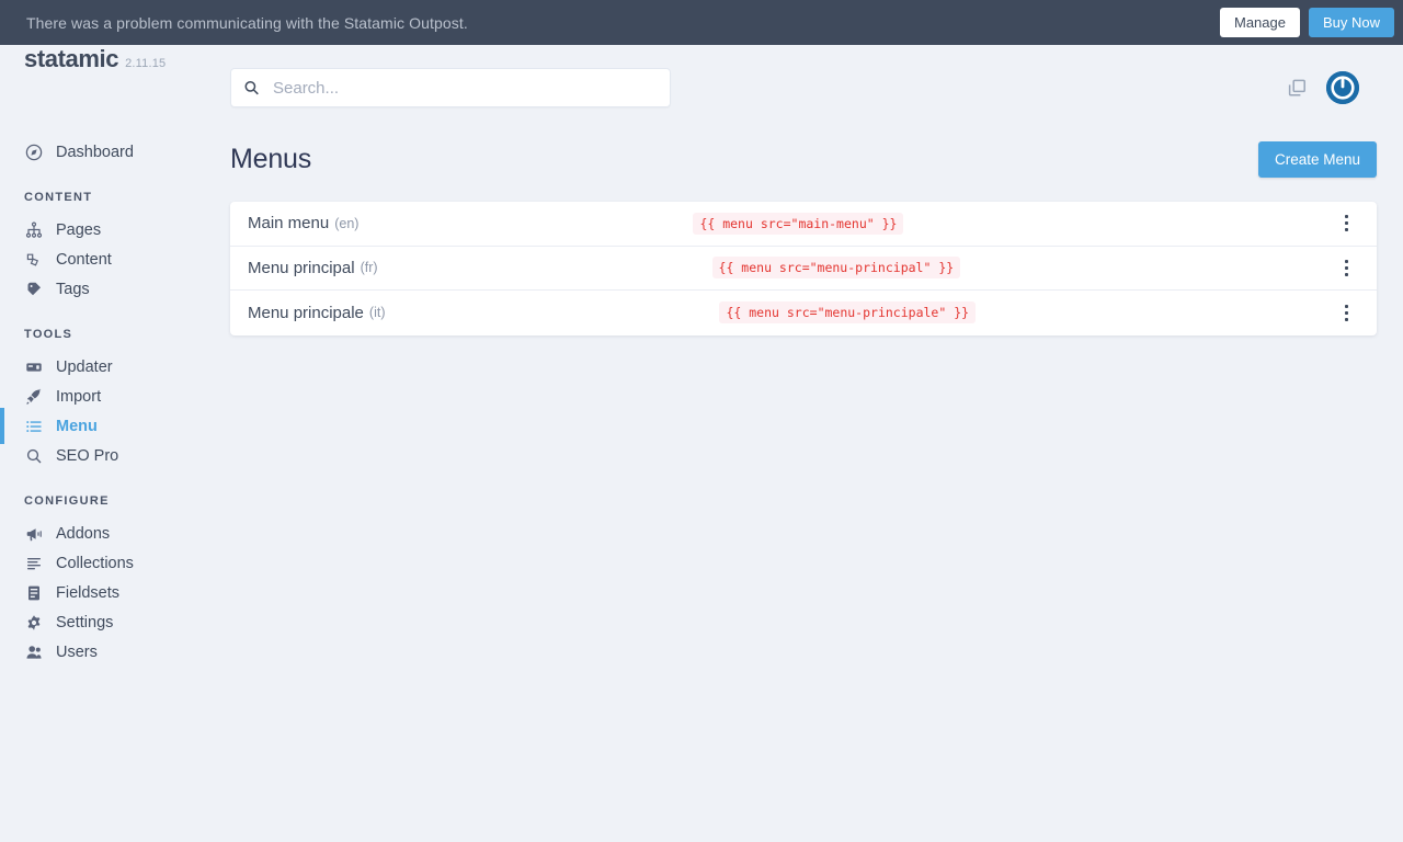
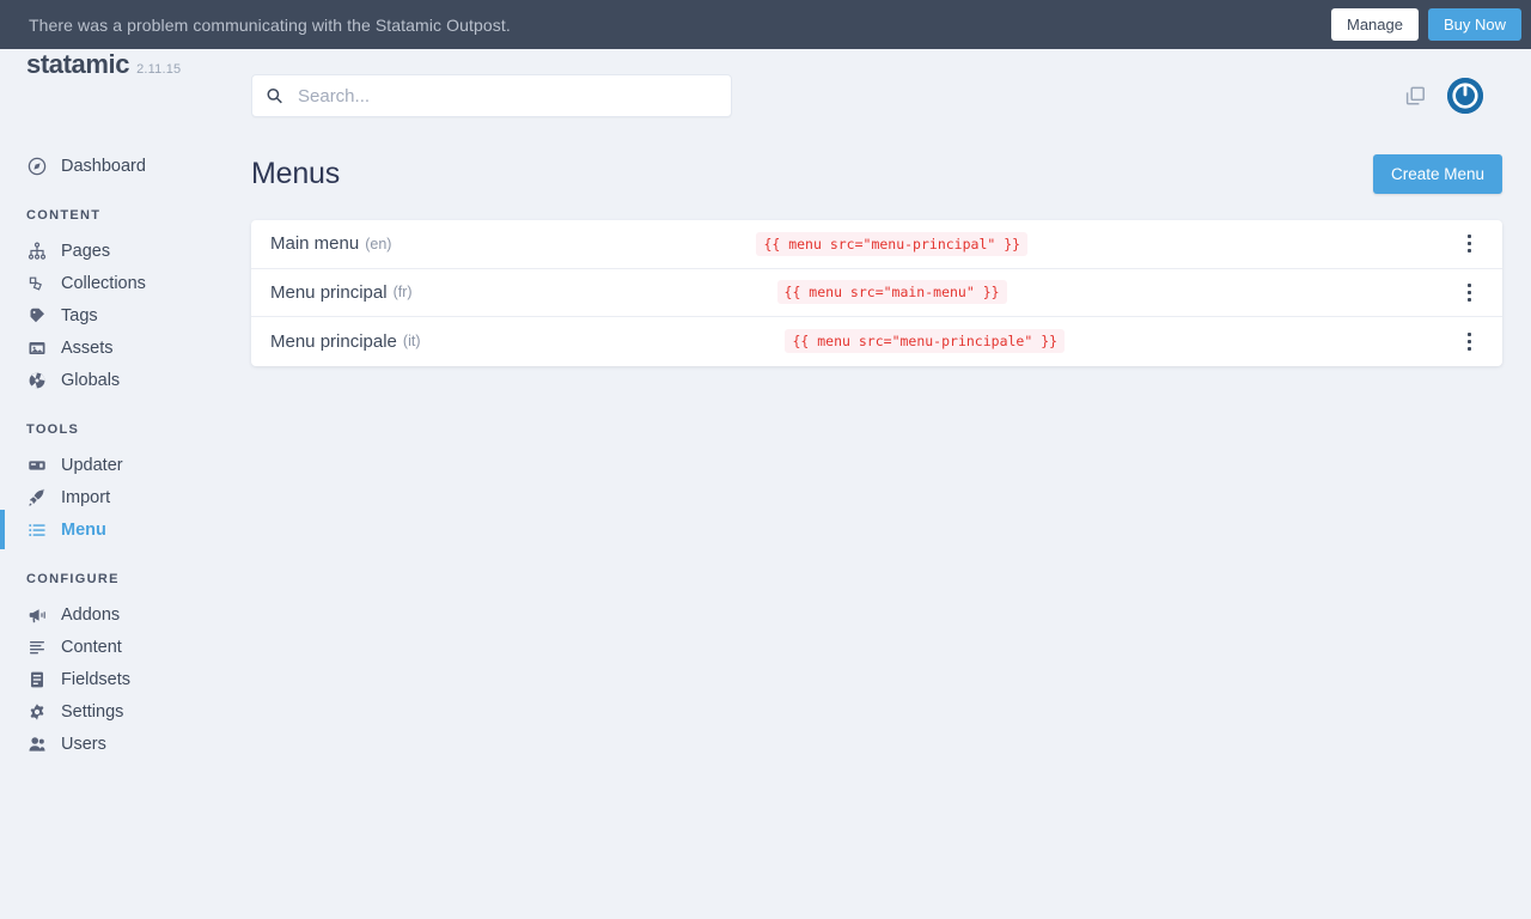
  There was a problem communicating with the Statamic Outpost.
  Manage
  Buy Now
  statamic
  2.11.15
  Dashboard
  CONTENT
  Pages
- Content
+ Collections
  Tags
+ Assets
+ Globals
  TOOLS
  Updater
  Import
  Menu
- SEO Pro
  CONFIGURE
  Addons
- Collections
+ Content
  Fieldsets
  Settings
  Users
  Search...
  Menus
  Create Menu
  Main menu
  (en)
- {{ menu src="main-menu" }}
+ {{ menu src="menu-principal" }}
  Menu principal
  (fr)
- {{ menu src="menu-principal" }}
+ {{ menu src="main-menu" }}
  Menu principale
  (it)
  {{ menu src="menu-principale" }}
